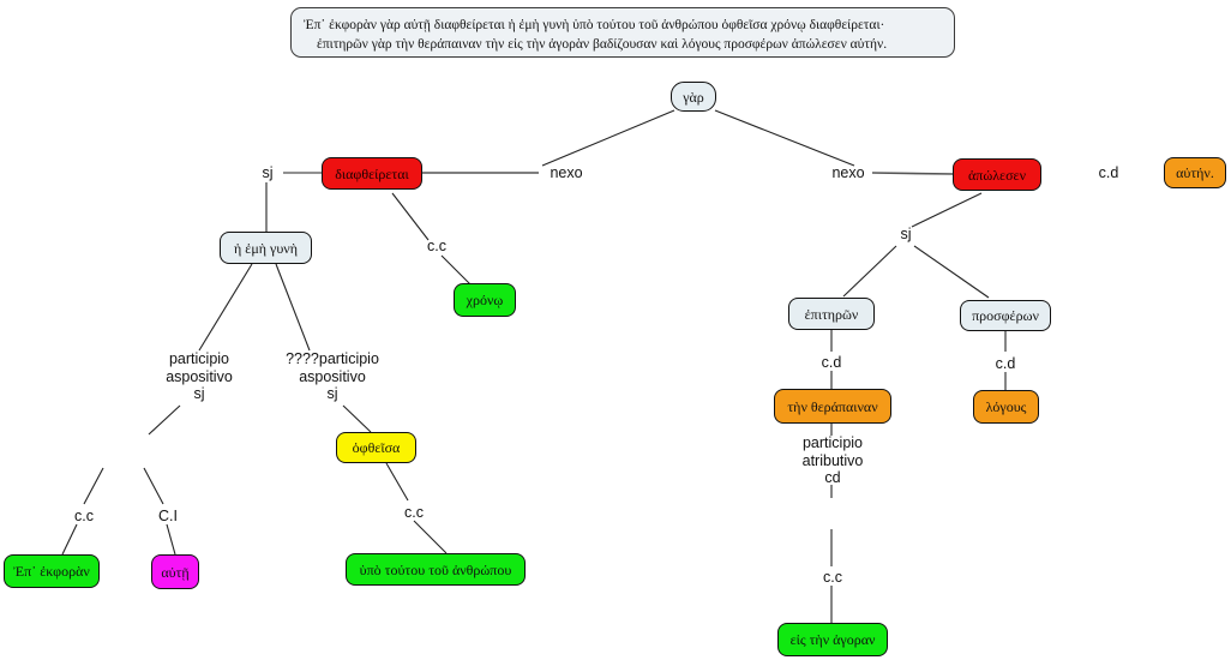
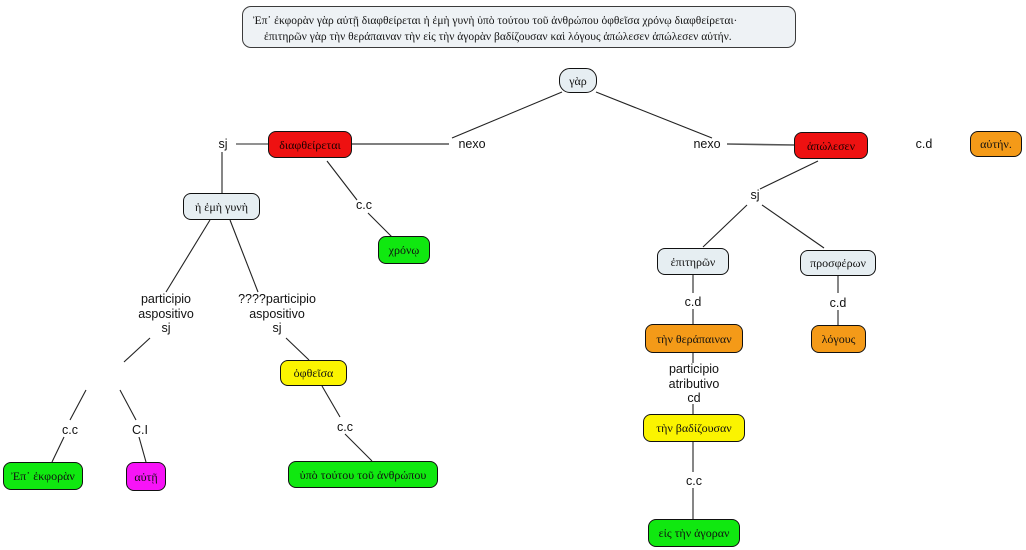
  Ἐπ᾽ ἐκφορὰν γὰρ αὐτῇ διαφθείρεται ἡ ἐμὴ γυνὴ ὑπὸ τούτου τοῦ ἀνθρώπου ὀφθεῖσα χρόνῳ διαφθείρεται·
- ἐπιτηρῶν γὰρ τὴν θεράπαιναν τὴν εἰς τὴν ἀγορὰν βαδίζουσαν καὶ λόγους προσφέρων ἀπώλεσεν αὐτήν.
+ ἐπιτηρῶν γὰρ τὴν θεράπαιναν τὴν εἰς τὴν ἀγορὰν βαδίζουσαν καὶ λόγους ἀπώλεσεν ἀπώλεσεν αὐτήν.
  γὰρ
  διαφθείρεται
  ἀπώλεσεν
  αὐτήν.
  ἡ ἐμὴ γυνὴ
  χρόνῳ
  ὀφθεῖσα
  Ἐπ᾽ ἐκφορὰν
  αὐτῇ
  ὑπὸ τούτου τοῦ ἀνθρώπου
  ἐπιτηρῶν
  προσφέρων
  τὴν θεράπαιναν
  λόγους
+ τὴν βαδίζουσαν
  εἰς τὴν ἀγοραν
  sj
  nexo
  nexo
  c.d
  c.c
  participio
  aspositivo
  sj
  ????participio
  aspositivo
  sj
  c.c
  C.I
  c.c
  sj
  c.d
  c.d
  participio
  atributivo
  cd
  c.c
